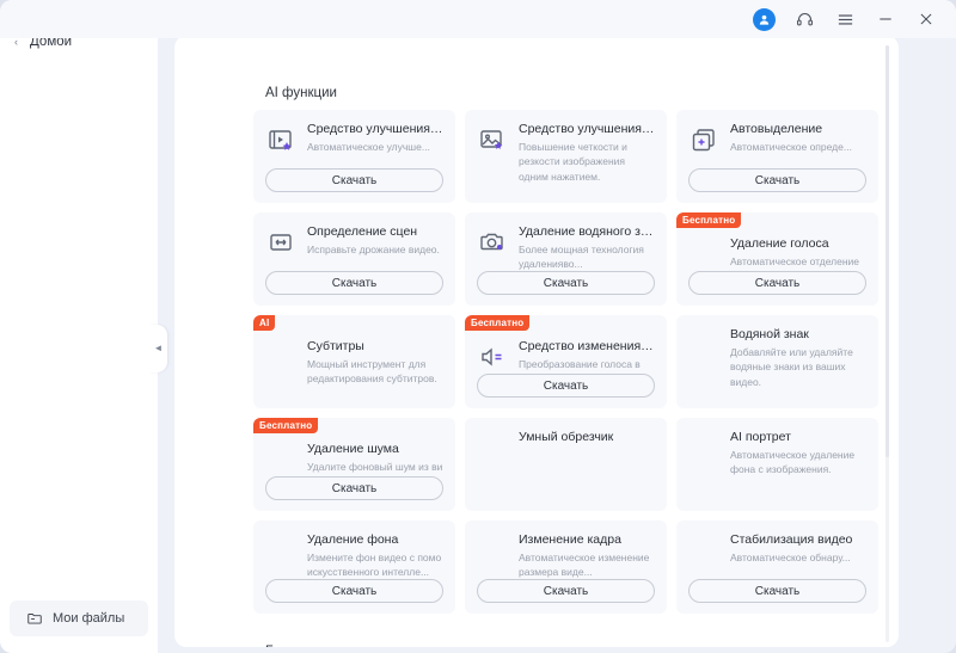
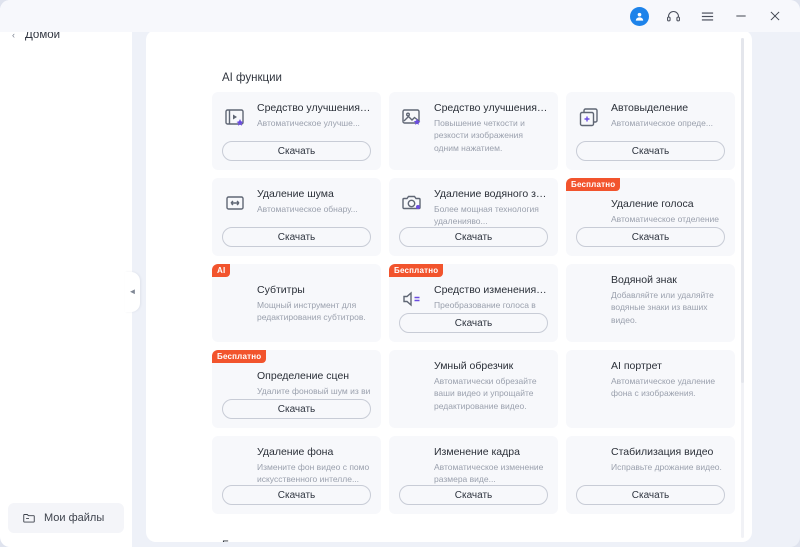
  ‹
  Домой
  Мои файлы
  ◄
  AI функции
  Средство улучшения в
  Автоматическое улучше...
  Скачать
  Средство улучшения и
  Повышение четкости и резкости изображения одним нажатием.
  Автовыделение
  Автоматическое опреде...
  Скачать
- Определение сцен
+ Удаление шума
- Исправьте дрожание видео.
+ Автоматическое обнару...
  Скачать
  Удаление водяного зна
  Более мощная технология удаленияво...
  Скачать
  Бесплатно
  Удаление голоса
  Скачать
  AI
  Субтитры
  Мощный инструмент для редактирования субтитров.
  Бесплатно
  Средство изменения го
  Скачать
  Водяной знак
  Добавляйте или удаляйте водяные знаки из ваших видео.
  Бесплатно
- Удаление шума
+ Определение сцен
  Скачать
  Умный обрезчик
+ Автоматически обрезайте ваши видео и упрощайте редактирование видео.
  AI портрет
  Автоматическое удаление фона с изображения.
  Удаление фона
  Измените фон видео с помо искусственного интелле...
  Скачать
  Изменение кадра
  Автоматическое изменение размера виде...
  Скачать
  Стабилизация видео
- Автоматическое обнару...
+ Исправьте дрожание видео.
  Скачать
